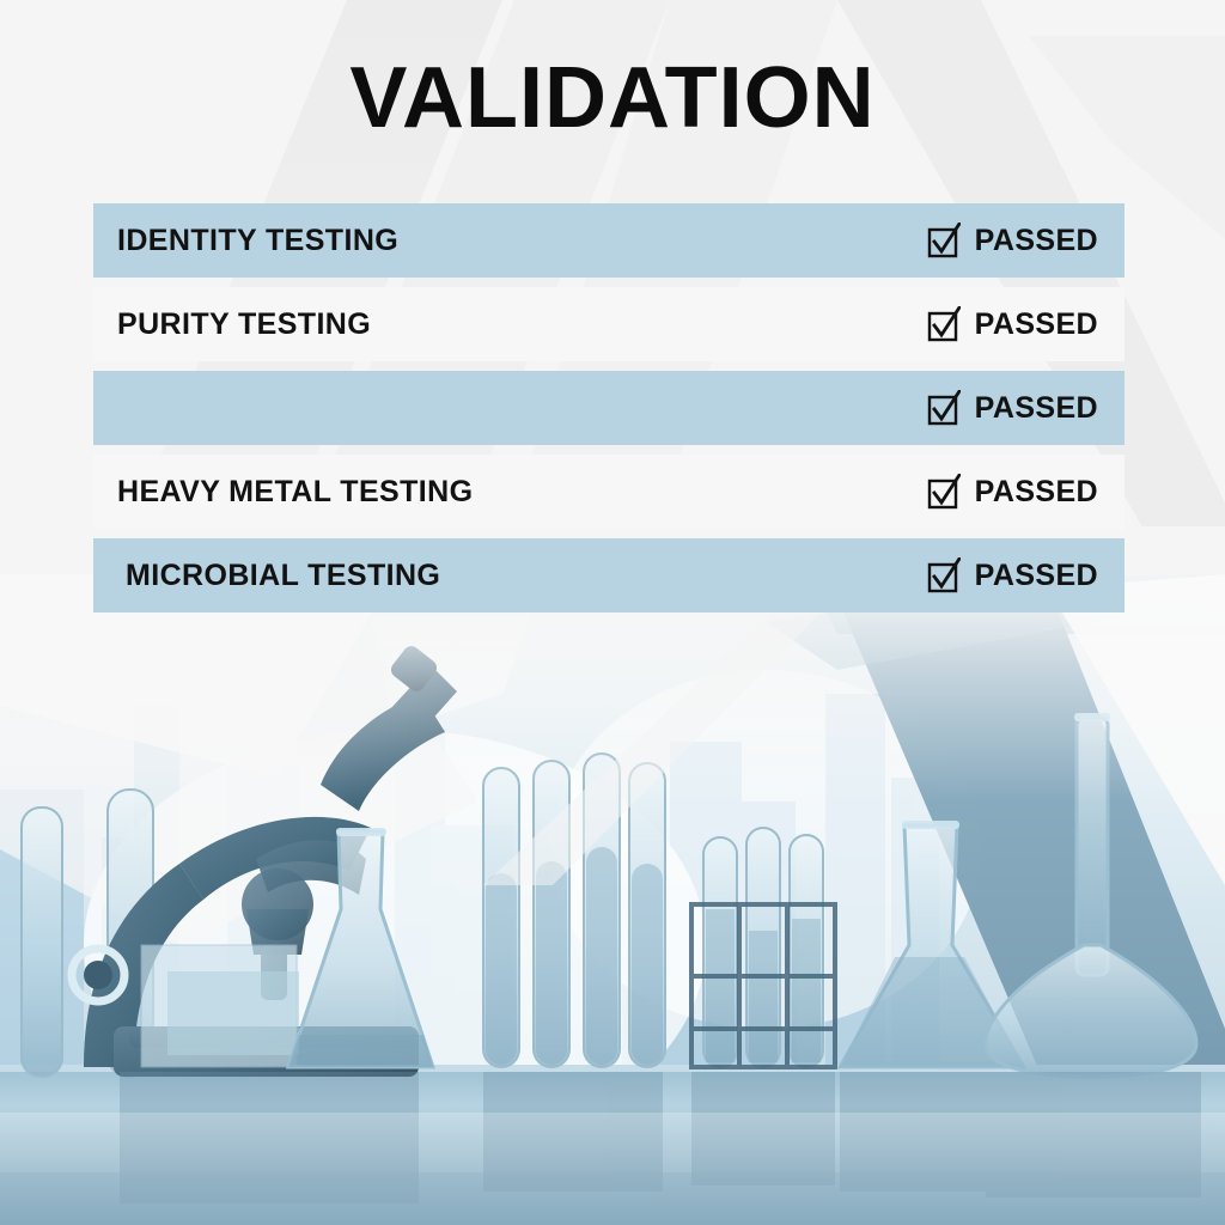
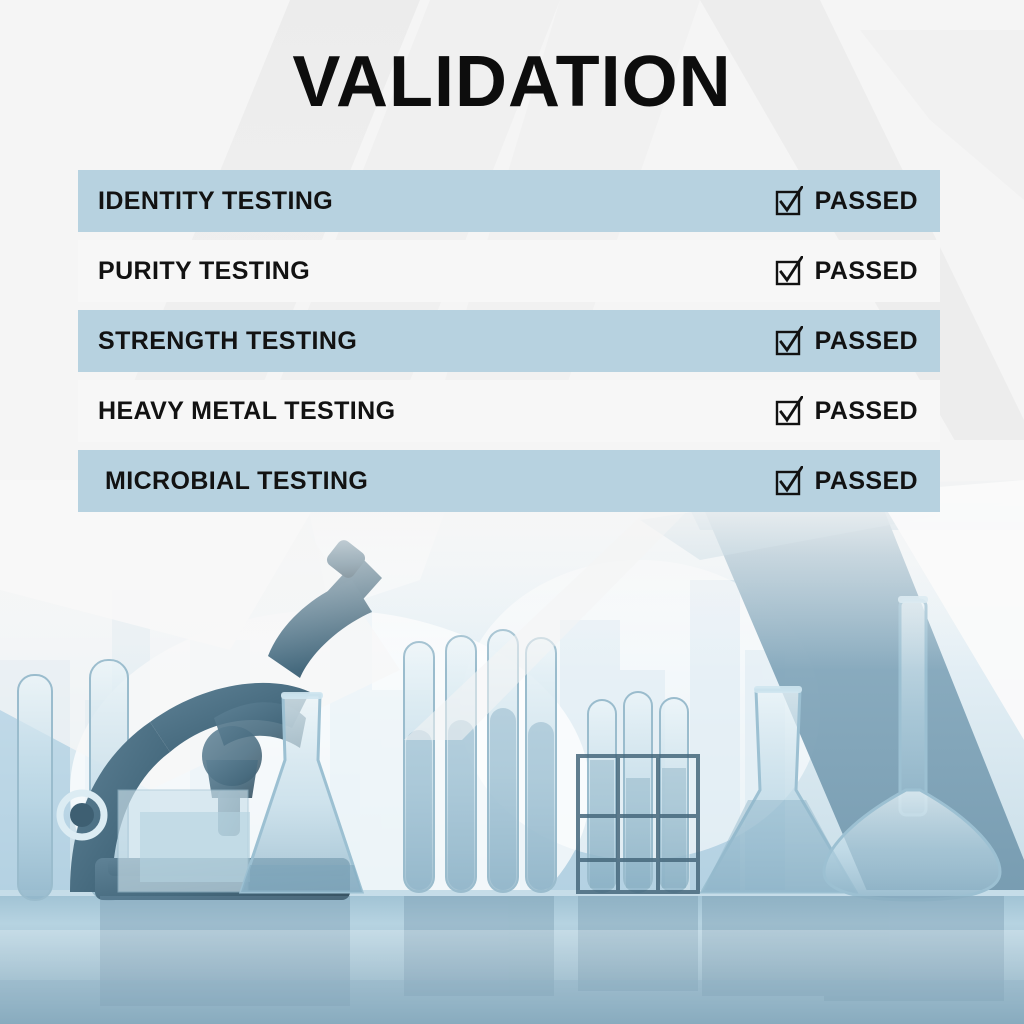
  VALIDATION
  IDENTITY TESTING
  PASSED
  PURITY TESTING
  PASSED
+ STRENGTH TESTING
  PASSED
  HEAVY METAL TESTING
  PASSED
  MICROBIAL TESTING
  PASSED
